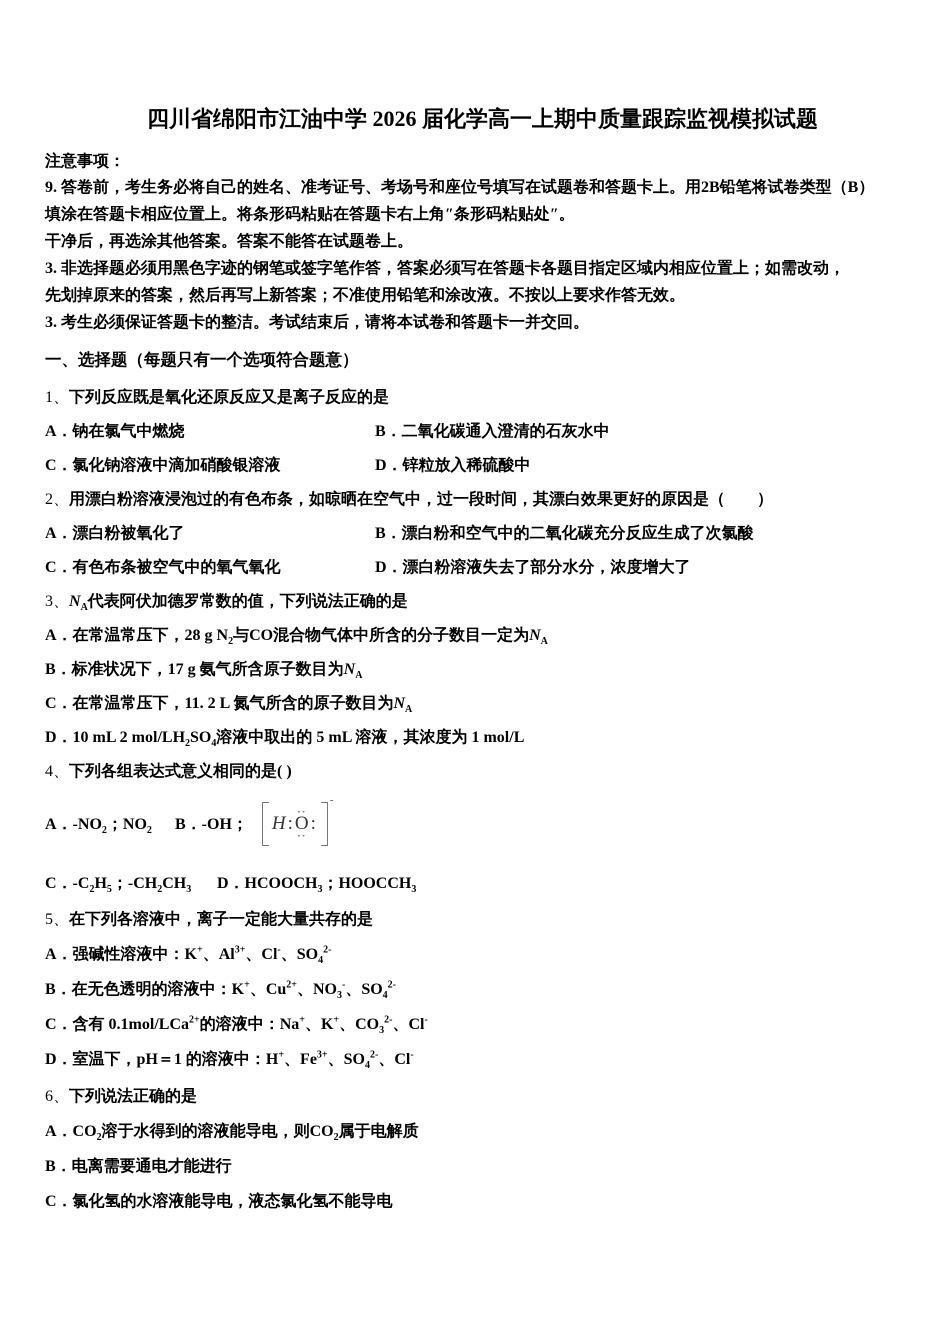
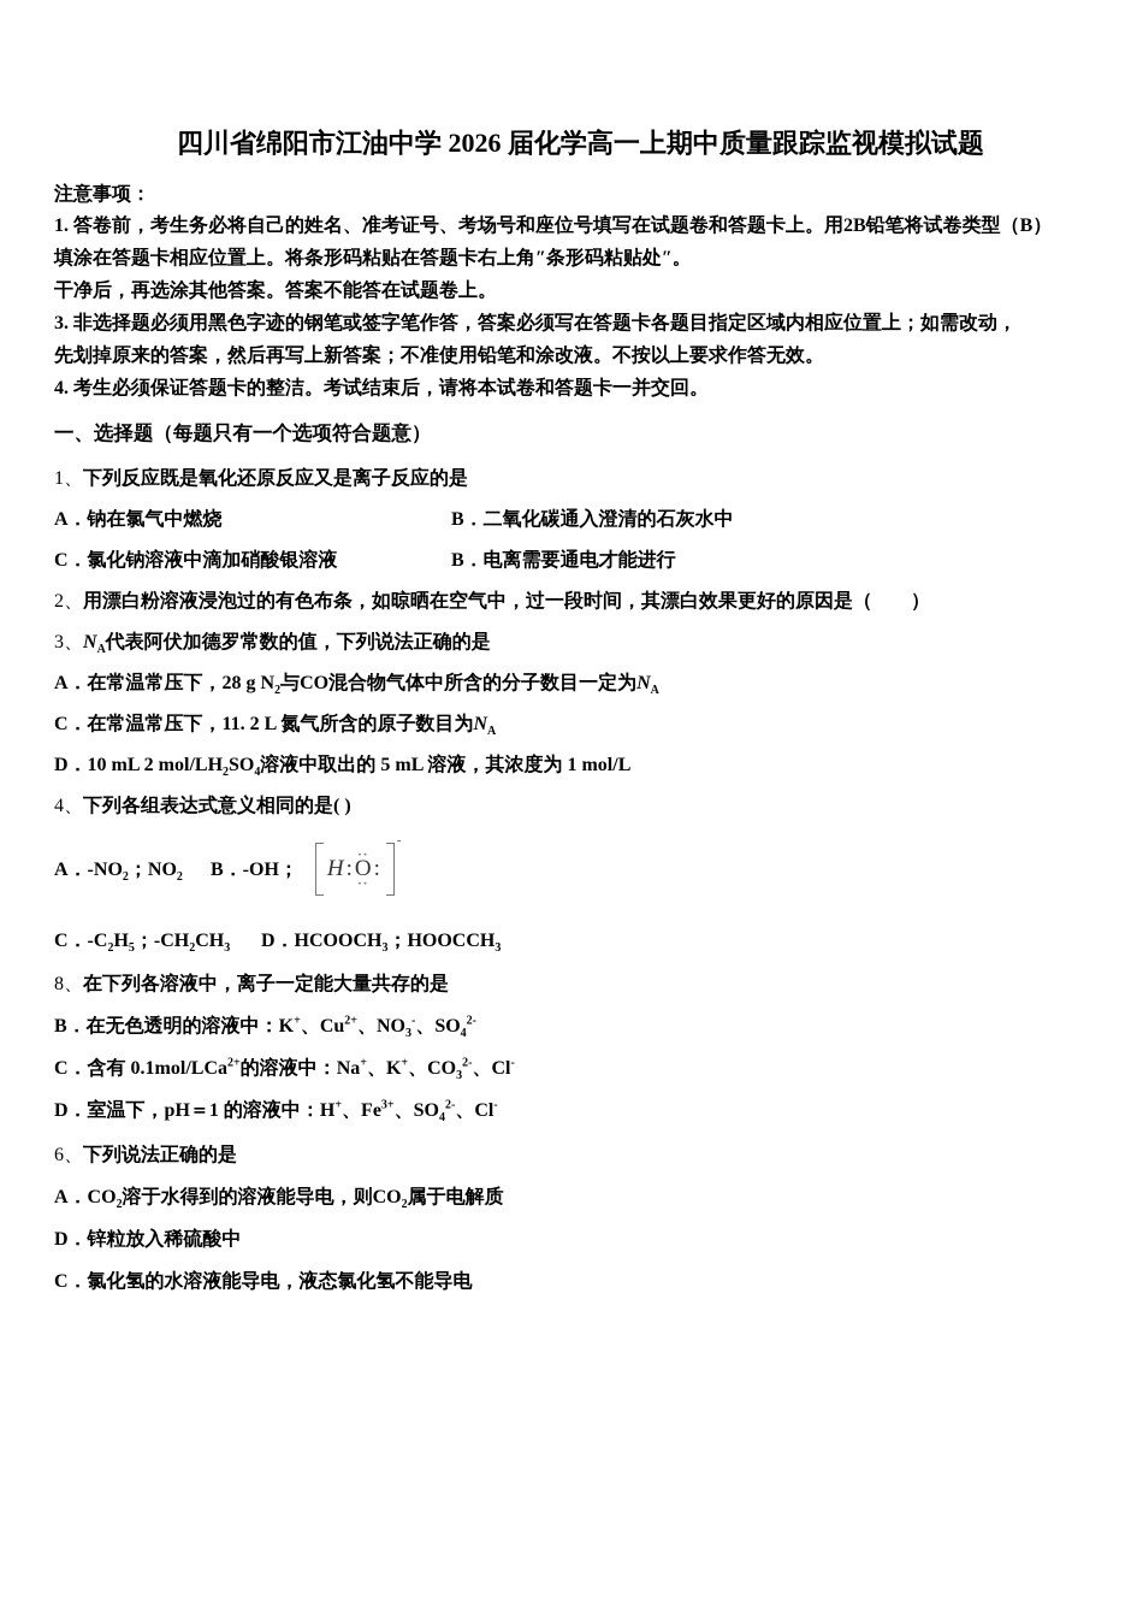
  四川省绵阳市江油中学 2026 届化学高一上期中质量跟踪监视模拟试题
  注意事项：
- 9. 答卷前，考生务必将自己的姓名、准考证号、考场号和座位号填写在试题卷和答题卡上。用2B铅笔将试卷类型（B）
+ 1. 答卷前，考生务必将自己的姓名、准考证号、考场号和座位号填写在试题卷和答题卡上。用2B铅笔将试卷类型（B）
  填涂在答题卡相应位置上。将条形码粘贴在答题卡右上角″条形码粘贴处″。
  干净后，再选涂其他答案。答案不能答在试题卷上。
  3. 非选择题必须用黑色字迹的钢笔或签字笔作答，答案必须写在答题卡各题目指定区域内相应位置上；如需改动，
  先划掉原来的答案，然后再写上新答案；不准使用铅笔和涂改液。不按以上要求作答无效。
- 3. 考生必须保证答题卡的整洁。考试结束后，请将本试卷和答题卡一并交回。
+ 4. 考生必须保证答题卡的整洁。考试结束后，请将本试卷和答题卡一并交回。
  一、选择题（每题只有一个选项符合题意）
  1、下列反应既是氧化还原反应又是离子反应的是
  A．钠在氯气中燃烧
  B．二氧化碳通入澄清的石灰水中
  C．氯化钠溶液中滴加硝酸银溶液
- D．锌粒放入稀硫酸中
+ B．电离需要通电才能进行
  2、用漂白粉溶液浸泡过的有色布条，如晾晒在空气中，过一段时间，其漂白效果更好的原因是（ ）
- A．漂白粉被氧化了
- B．漂白粉和空气中的二氧化碳充分反应生成了次氯酸
- C．有色布条被空气中的氧气氧化
- D．漂白粉溶液失去了部分水分，浓度增大了
  3、NA代表阿伏加德罗常数的值，下列说法正确的是
  A．在常温常压下，28 g N2与CO混合物气体中所含的分子数目一定为NA
- B．标准状况下，17 g 氨气所含原子数目为NA
  C．在常温常压下，11. 2 L 氮气所含的原子数目为NA
  D．10 mL 2 mol/LH2SO4溶液中取出的 5 mL 溶液，其浓度为 1 mol/L
  4、下列各组表达式意义相同的是( )
  A．-NO2；NO2
  B．-OH；
  H
  :
  ··
  O
  ··
  :
  -
  C．-C2H5；-CH2CH3
  D．HCOOCH3；HOOCCH3
- 5、在下列各溶液中，离子一定能大量共存的是
+ 8、在下列各溶液中，离子一定能大量共存的是
- A．强碱性溶液中：K+、Al3+、Cl-、SO42-
  B．在无色透明的溶液中：K+、Cu2+、NO3-、SO42-
  C．含有 0.1mol/LCa2+的溶液中：Na+、K+、CO32-、Cl-
  D．室温下，pH＝1 的溶液中：H+、Fe3+、SO42-、Cl-
  6、下列说法正确的是
  A．CO2溶于水得到的溶液能导电，则CO2属于电解质
- B．电离需要通电才能进行
+ D．锌粒放入稀硫酸中
  C．氯化氢的水溶液能导电，液态氯化氢不能导电
